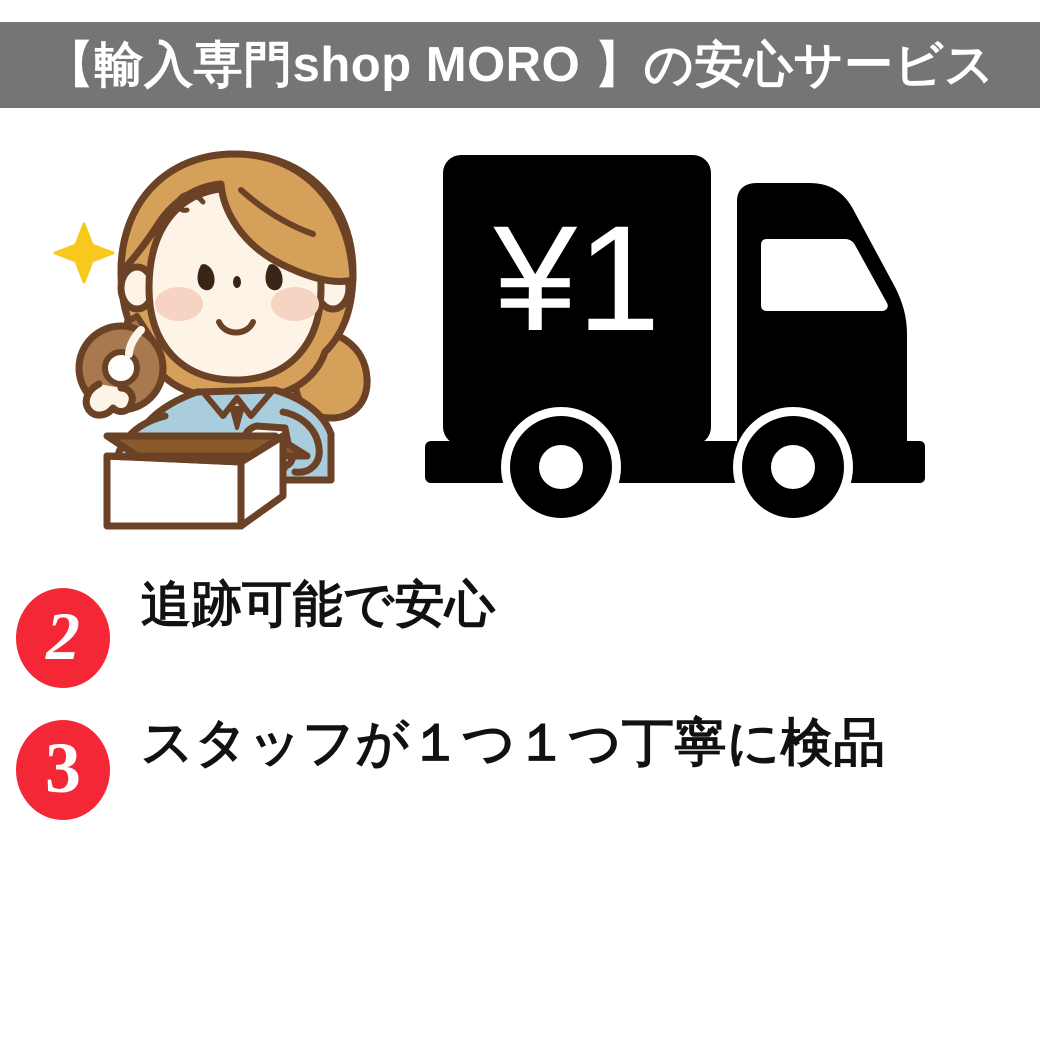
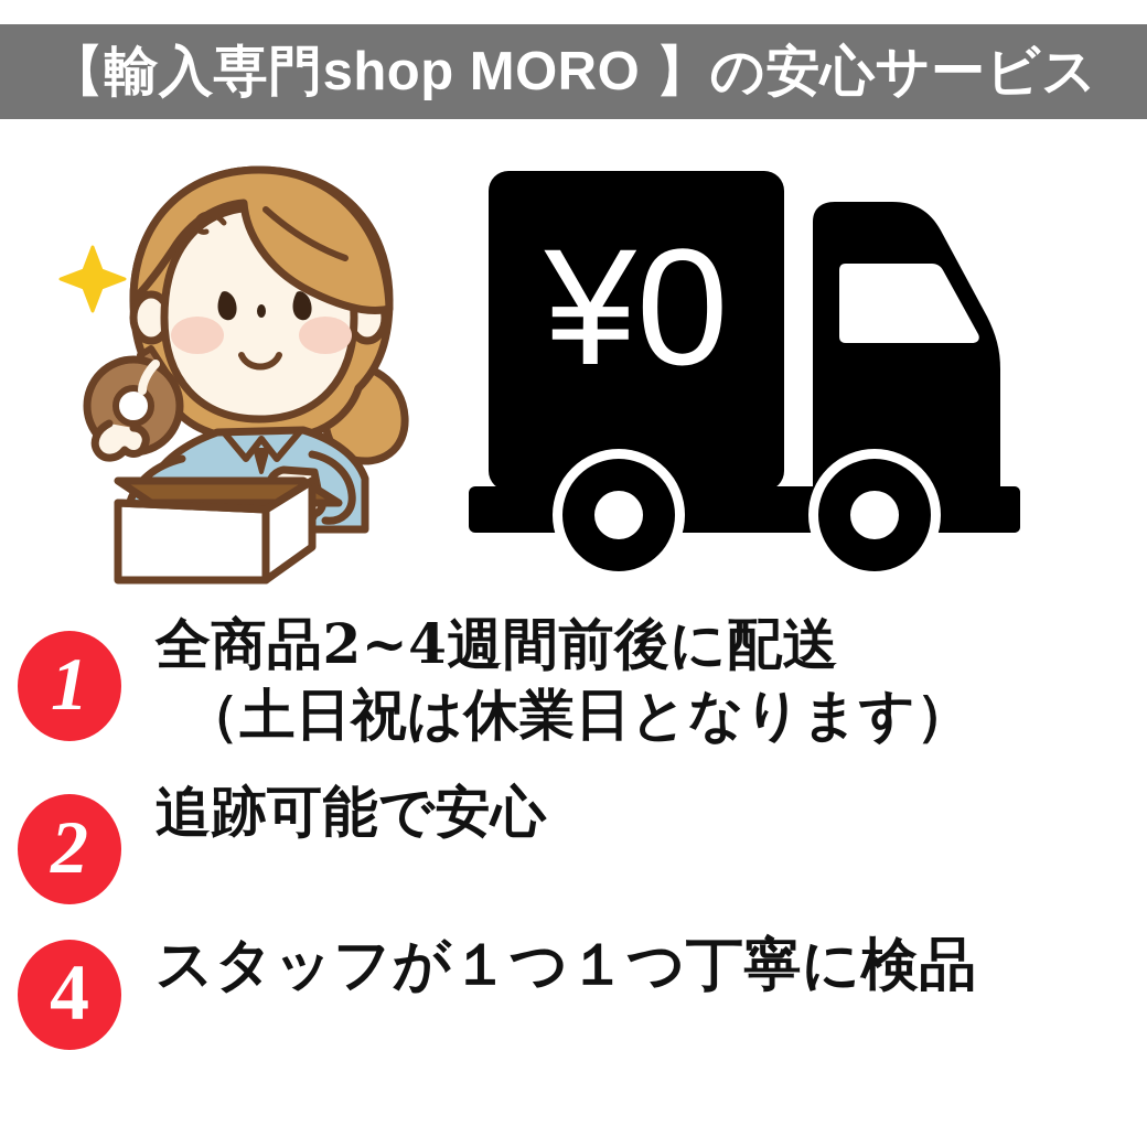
  【輸入専門shop MORO 】の安心サービス
- ¥1
+ ¥0
+ 1
+ 全商品2~4週間前後に配送
+ （土日祝は休業日となります）
  2
  追跡可能で安心
- 3
+ 4
  スタッフが１つ１つ丁寧に検品
